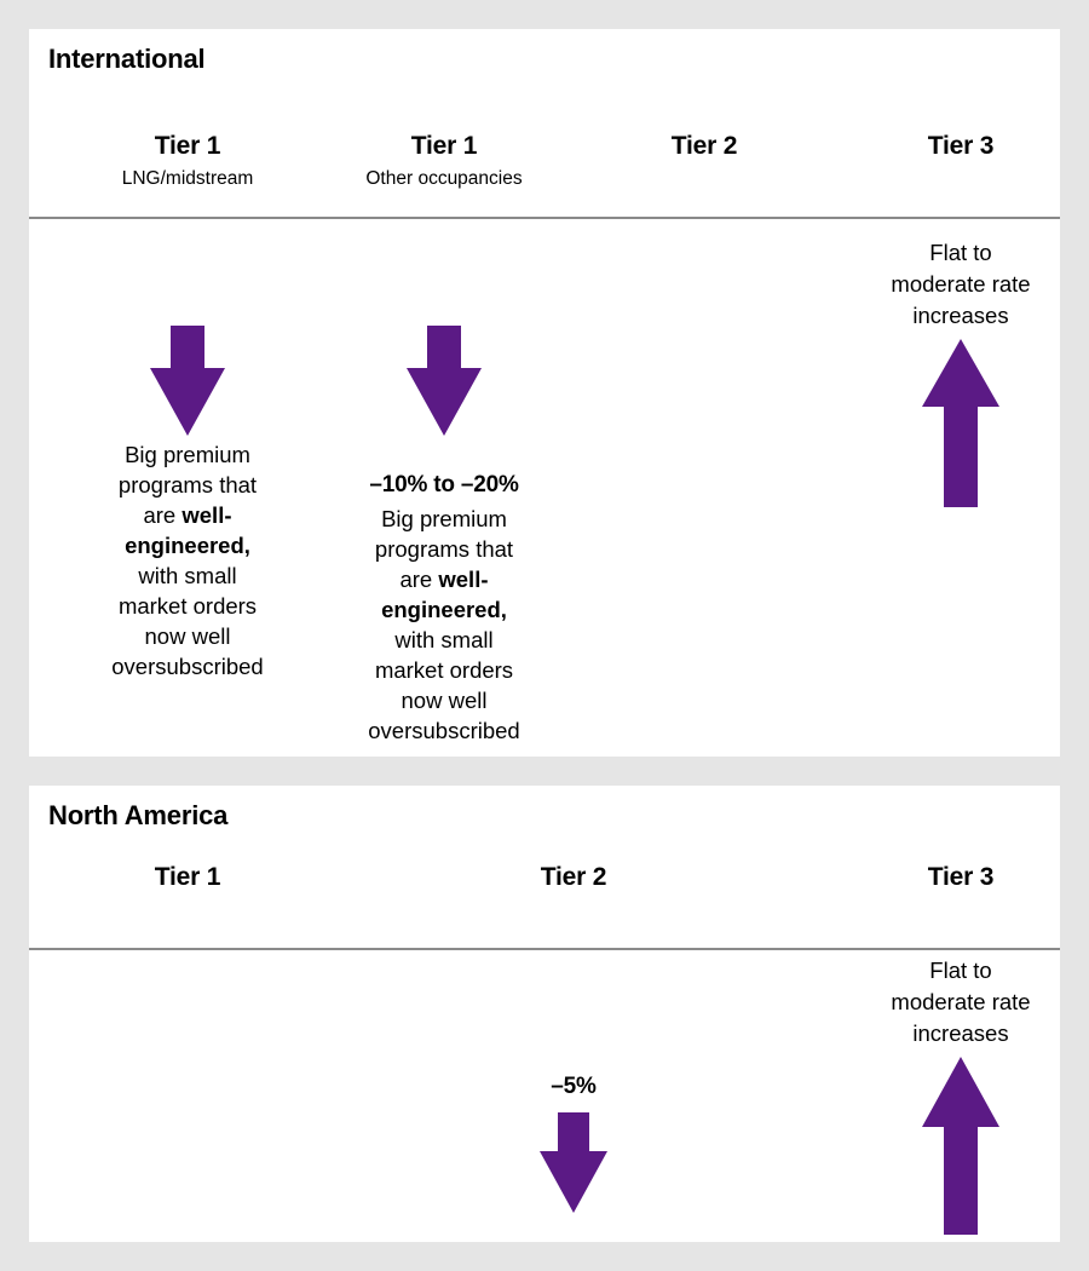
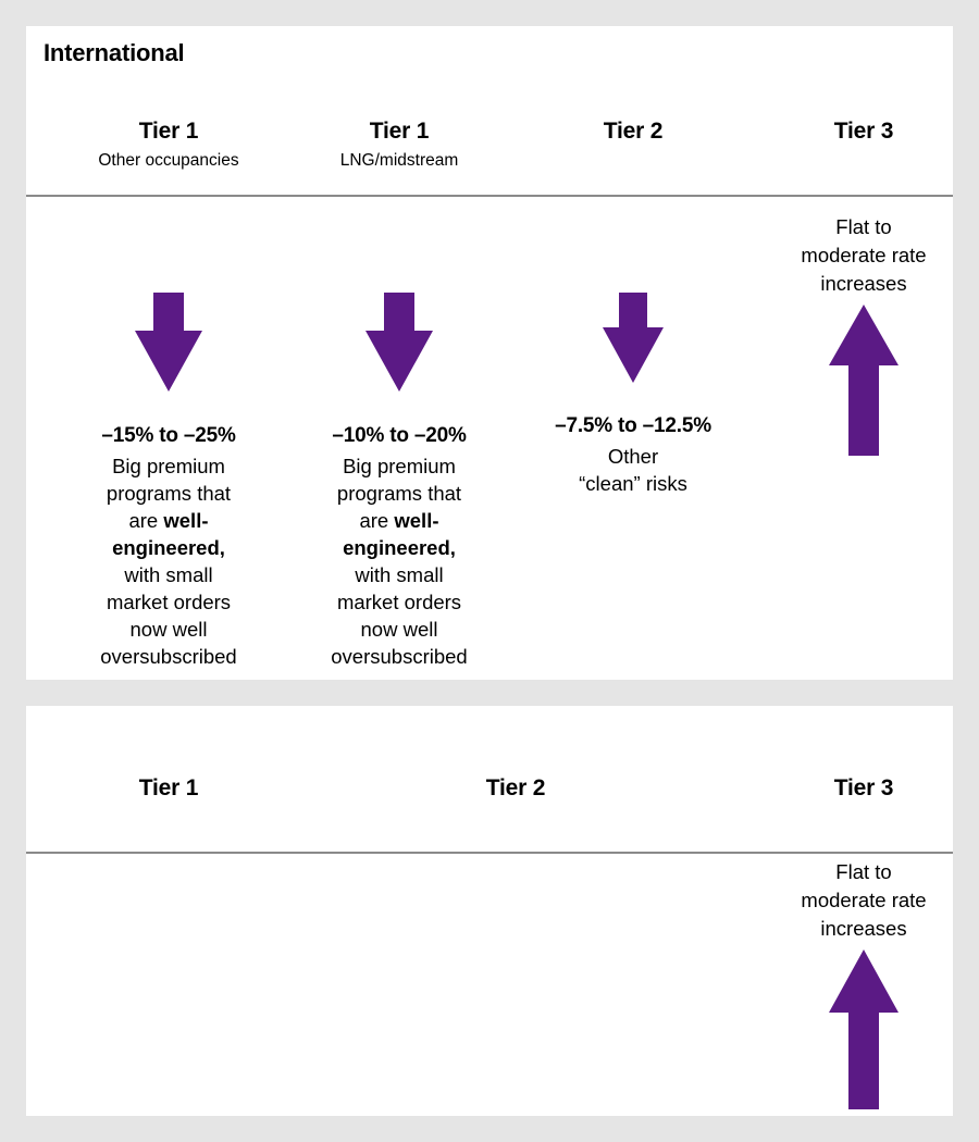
  International
  Tier 1
- LNG/midstream
+ Other occupancies
  Tier 1
- Other occupancies
+ LNG/midstream
  Tier 2
  Tier 3
+ –15% to –25%
  Big premium
  programs that
  are well-
  engineered,
  with small
  market orders
  now well
  oversubscribed
  –10% to –20%
  Big premium
  programs that
  are well-
  engineered,
  with small
  market orders
  now well
  oversubscribed
+ –7.5% to –12.5%
+ Other
+ “clean” risks
  Flat to
  moderate rate
  increases
- North America
  Tier 1
  Tier 2
  Tier 3
- –5%
  Flat to
  moderate rate
  increases
